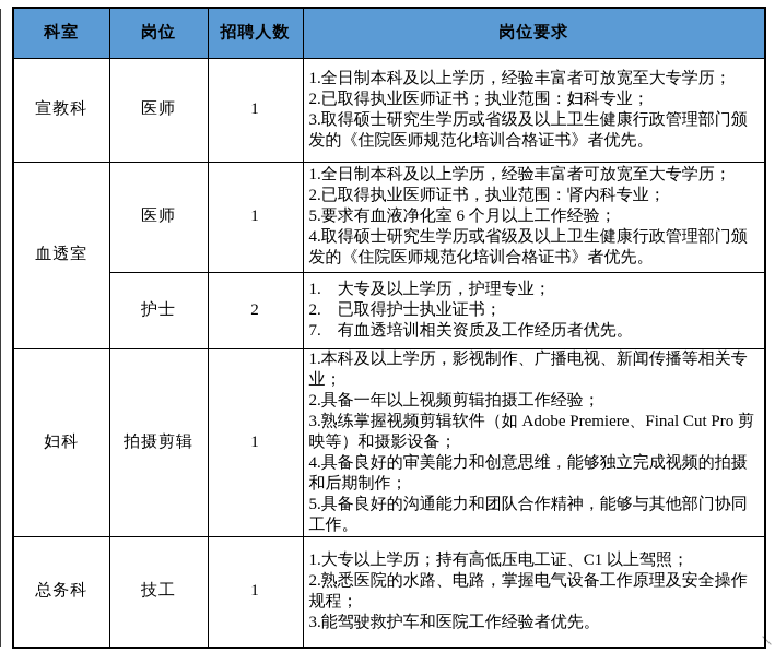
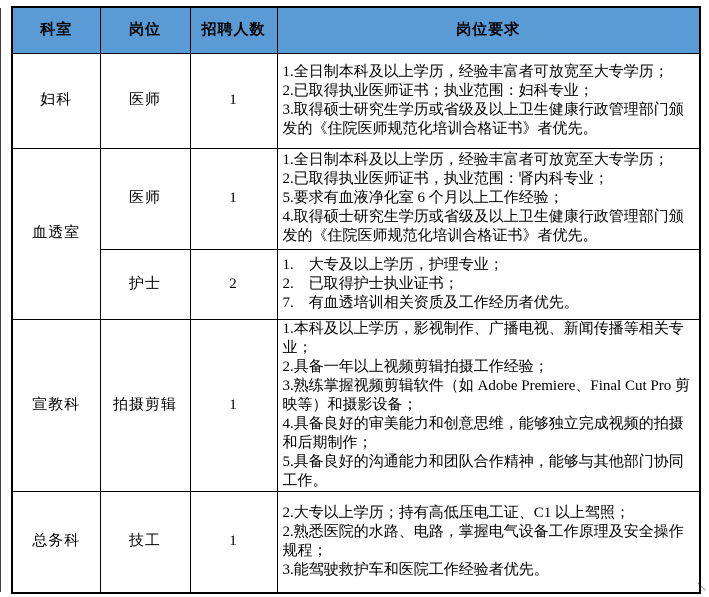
  科室	岗位	招聘人数	岗位要求
- 宣教科	医师	1	1.全日制本科及以上学历，经验丰富者可放宽至大专学历； 2.已取得执业医师证书；执业范围：妇科专业； 3.取得硕士研究生学历或省级及以上卫生健康行政管理部门颁发的《住院医师规范化培训合格证书》者优先。
+ 妇科	医师	1	1.全日制本科及以上学历，经验丰富者可放宽至大专学历； 2.已取得执业医师证书；执业范围：妇科专业； 3.取得硕士研究生学历或省级及以上卫生健康行政管理部门颁发的《住院医师规范化培训合格证书》者优先。
  血透室	医师	1	1.全日制本科及以上学历，经验丰富者可放宽至大专学历； 2.已取得执业医师证书，执业范围：肾内科专业； 5.要求有血液净化室 6 个月以上工作经验； 4.取得硕士研究生学历或省级及以上卫生健康行政管理部门颁发的《住院医师规范化培训合格证书》者优先。
  护士	2	1. 大专及以上学历，护理专业； 2. 已取得护士执业证书； 7. 有血透培训相关资质及工作经历者优先。
- 妇科	拍摄剪辑	1	1.本科及以上学历，影视制作、广播电视、新闻传播等相关专业； 2.具备一年以上视频剪辑拍摄工作经验； 3.熟练掌握视频剪辑软件（如 Adobe Premiere、Final Cut Pro 剪映等）和摄影设备； 4.具备良好的审美能力和创意思维，能够独立完成视频的拍摄和后期制作； 5.具备良好的沟通能力和团队合作精神，能够与其他部门协同工作。
+ 宣教科	拍摄剪辑	1	1.本科及以上学历，影视制作、广播电视、新闻传播等相关专业； 2.具备一年以上视频剪辑拍摄工作经验； 3.熟练掌握视频剪辑软件（如 Adobe Premiere、Final Cut Pro 剪映等）和摄影设备； 4.具备良好的审美能力和创意思维，能够独立完成视频的拍摄和后期制作； 5.具备良好的沟通能力和团队合作精神，能够与其他部门协同工作。
- 总务科	技工	1	1.大专以上学历；持有高低压电工证、C1 以上驾照； 2.熟悉医院的水路、电路，掌握电气设备工作原理及安全操作规程； 3.能驾驶救护车和医院工作经验者优先。
+ 总务科	技工	1	2.大专以上学历；持有高低压电工证、C1 以上驾照； 2.熟悉医院的水路、电路，掌握电气设备工作原理及安全操作规程； 3.能驾驶救护车和医院工作经验者优先。
